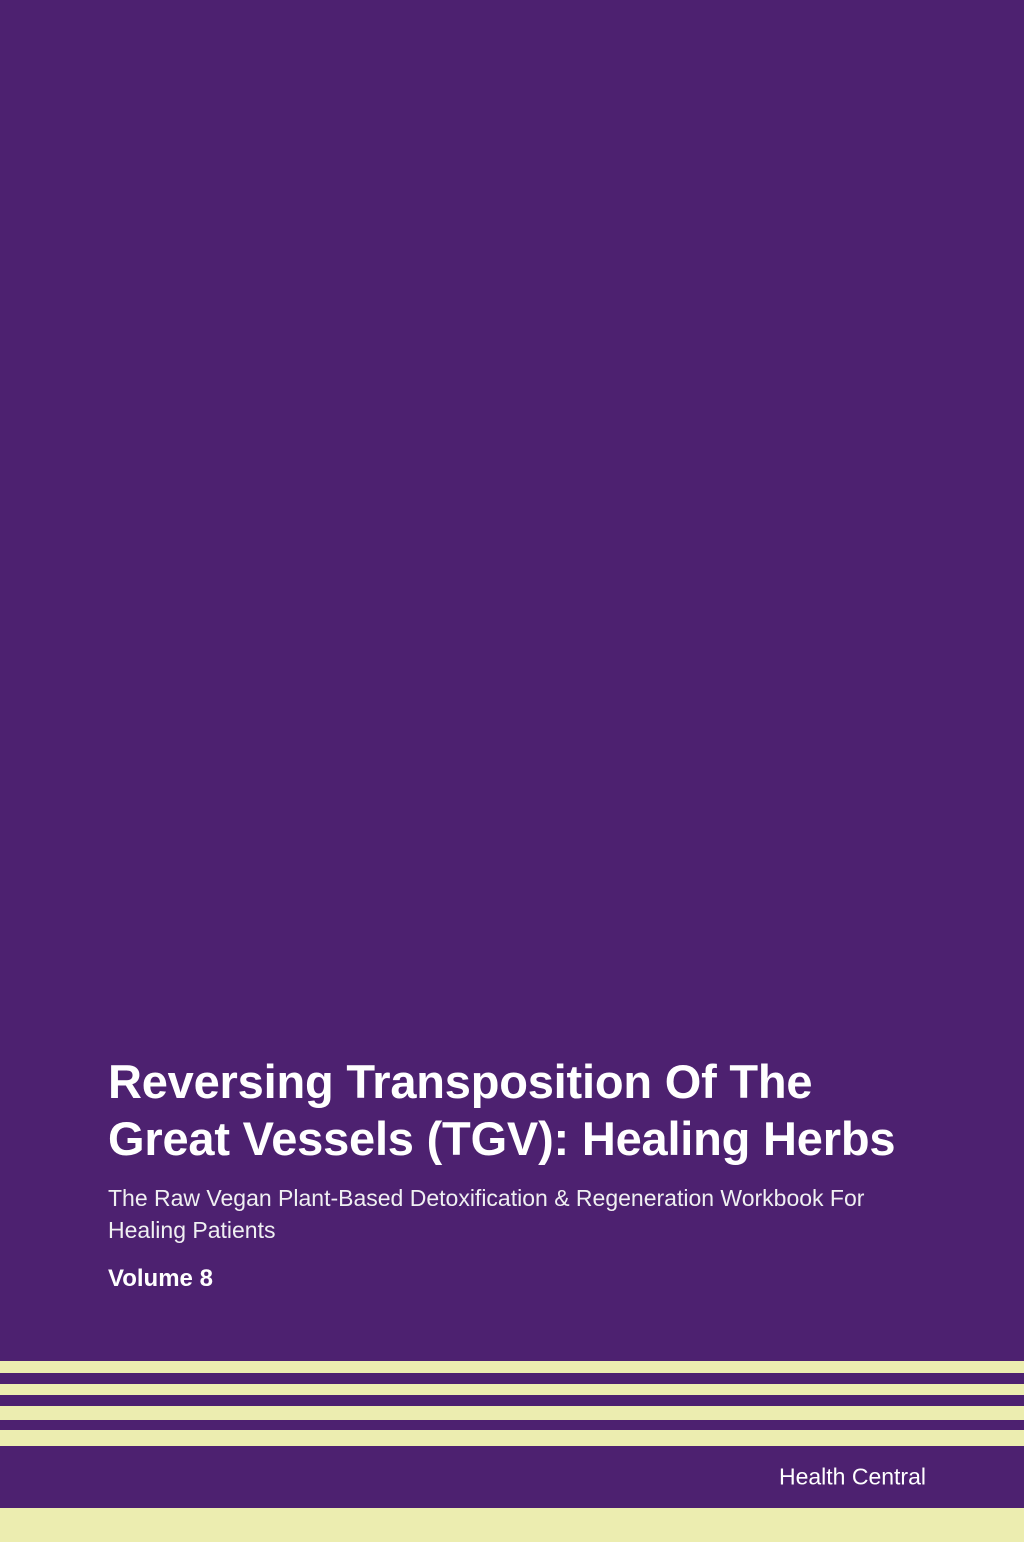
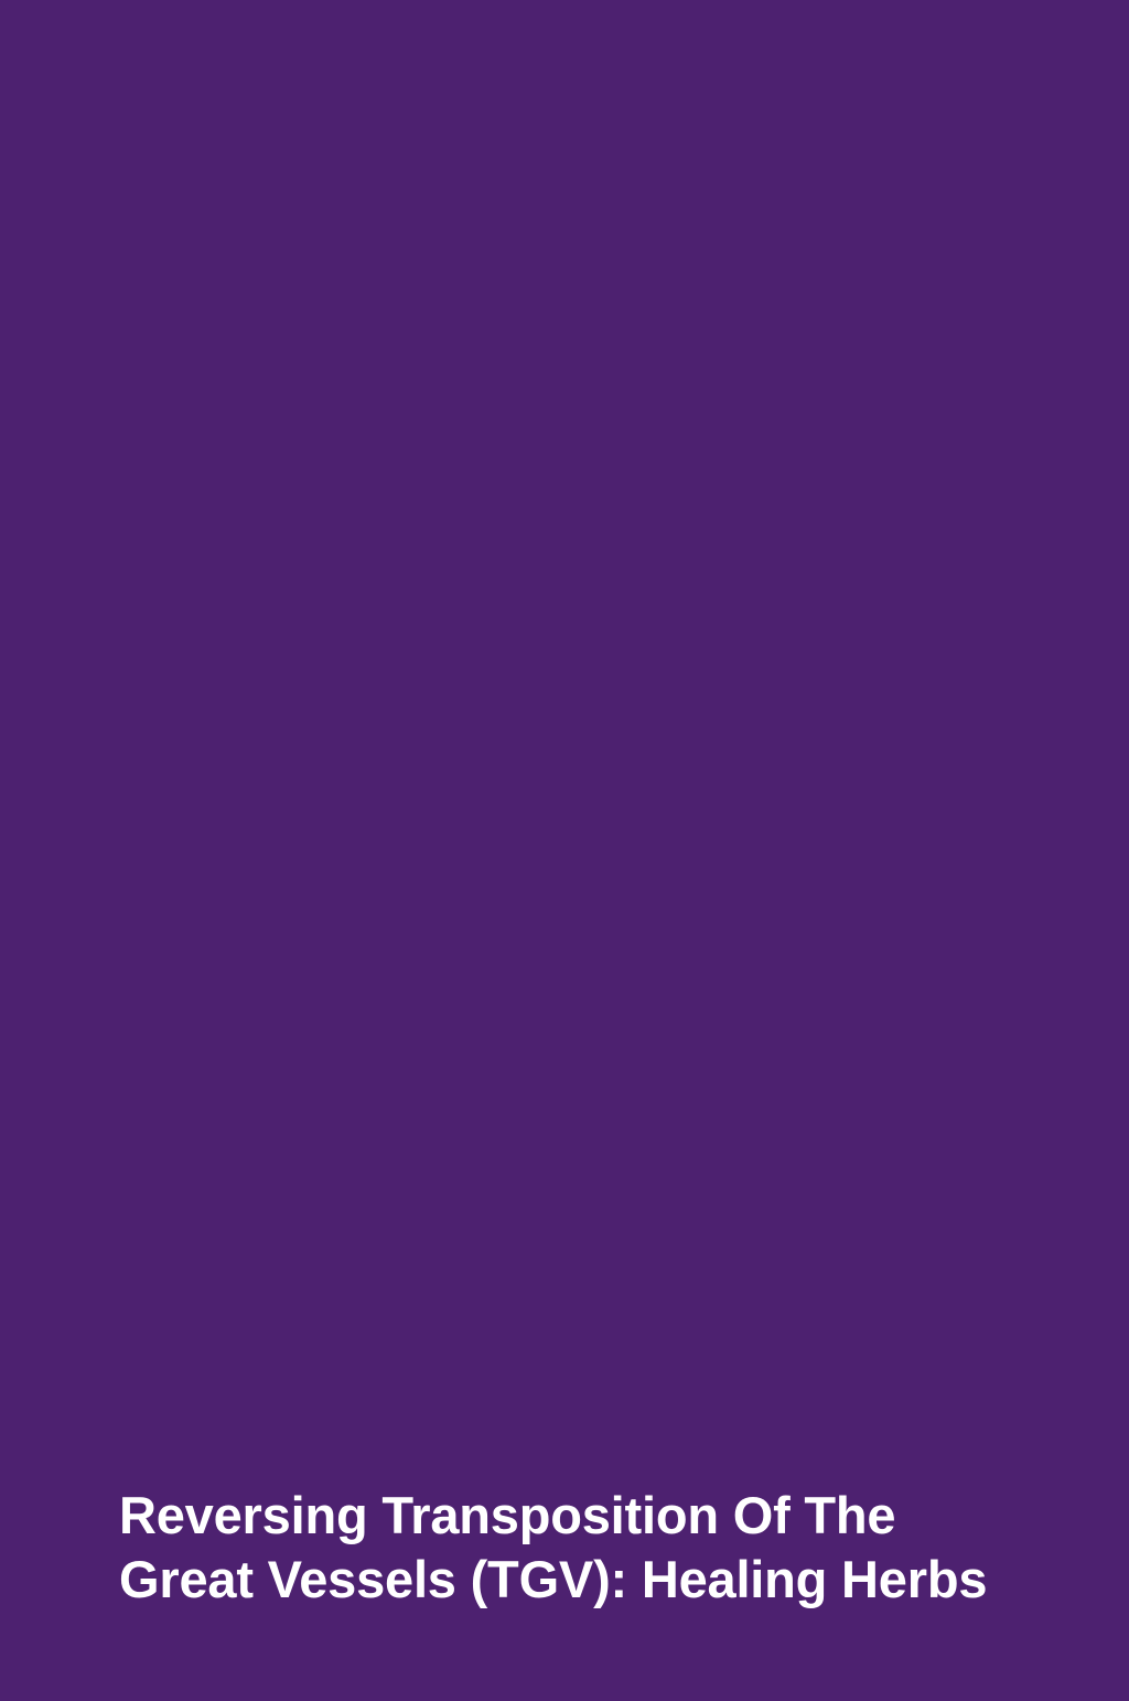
  Reversing Transposition Of The Great Vessels (TGV): Healing Herbs
- The Raw Vegan Plant-Based Detoxification & Regeneration Workbook For Healing Patients
- Volume 8
- Health Central
